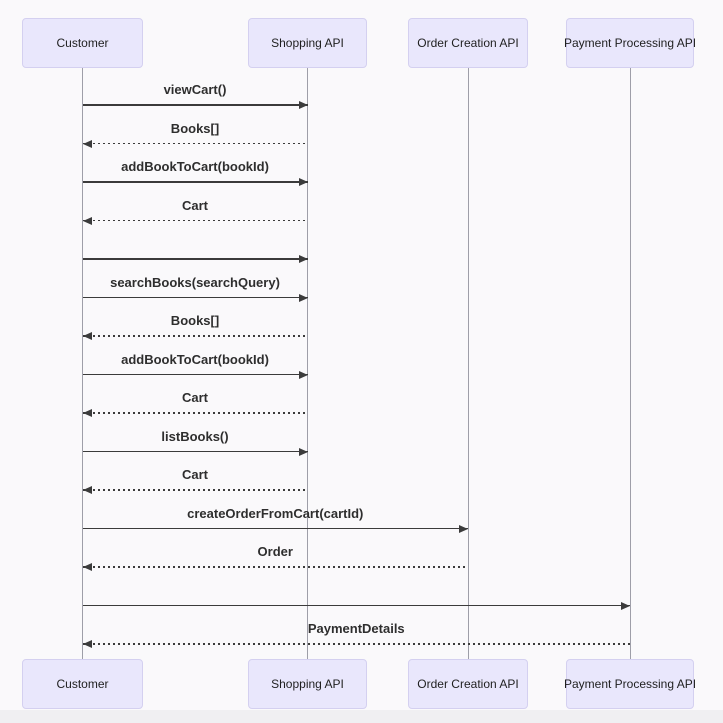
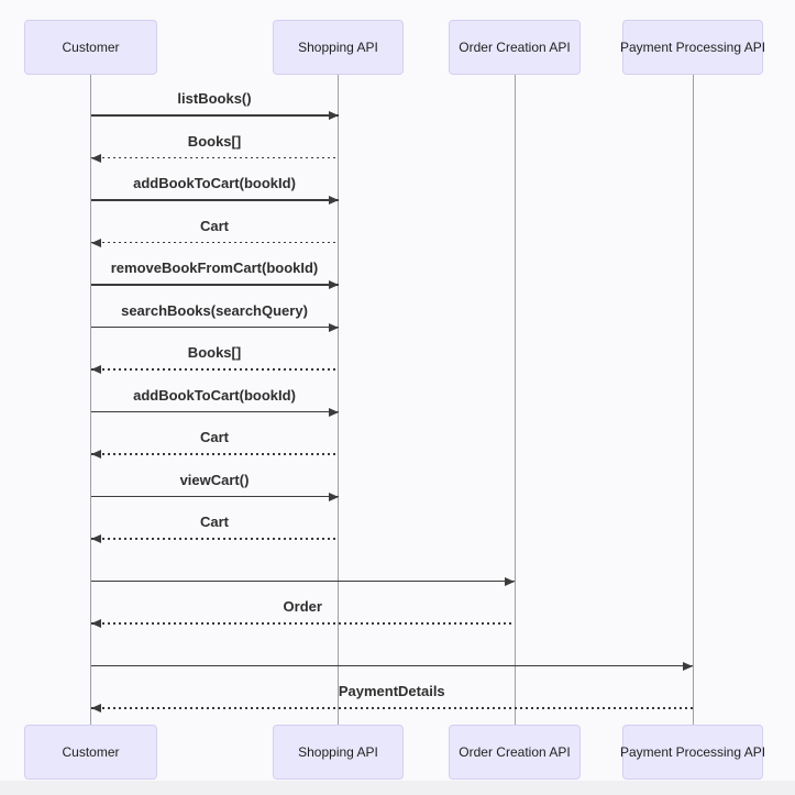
  Customer
  Customer
  Shopping API
  Shopping API
  Order Creation API
  Order Creation API
  Payment Processing API
  Payment Processing API
- viewCart()
+ listBooks()
  Books[]
  addBookToCart(bookId)
  Cart
+ removeBookFromCart(bookId)
  searchBooks(searchQuery)
  Books[]
  addBookToCart(bookId)
  Cart
- listBooks()
+ viewCart()
  Cart
- createOrderFromCart(cartId)
  Order
  PaymentDetails
